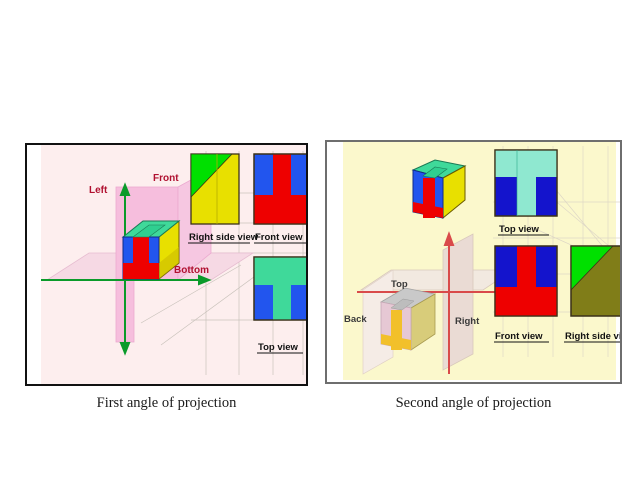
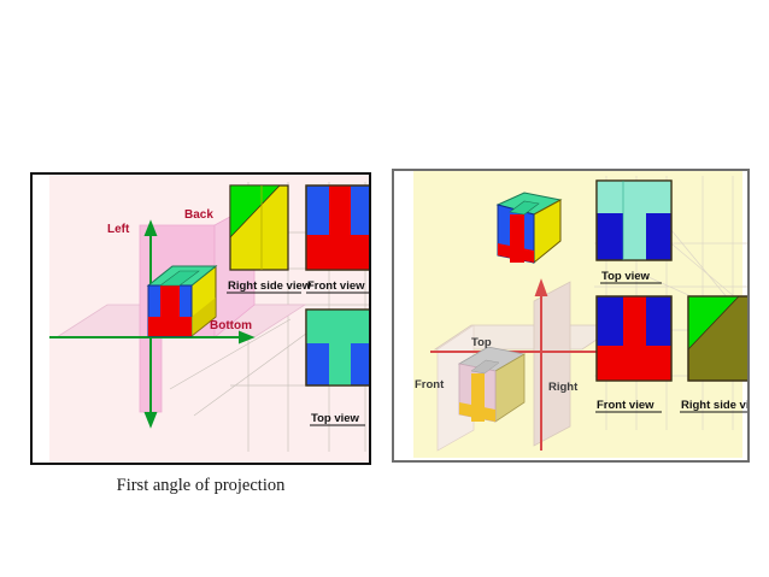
  Left
- Front
+ Back
  Bottom
  Right side view
  Front view
  Top view
  First angle of projection
  Top
- Back
+ Front
  Right
  Top view
  Front view
  Right side v
- Second angle of projection
